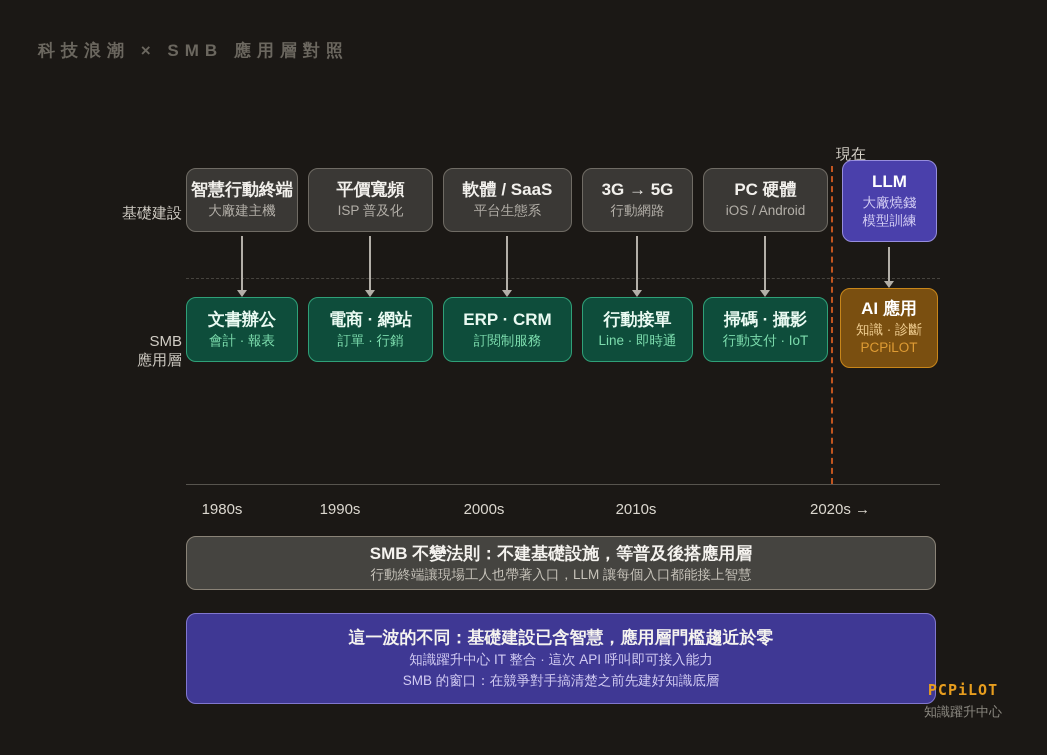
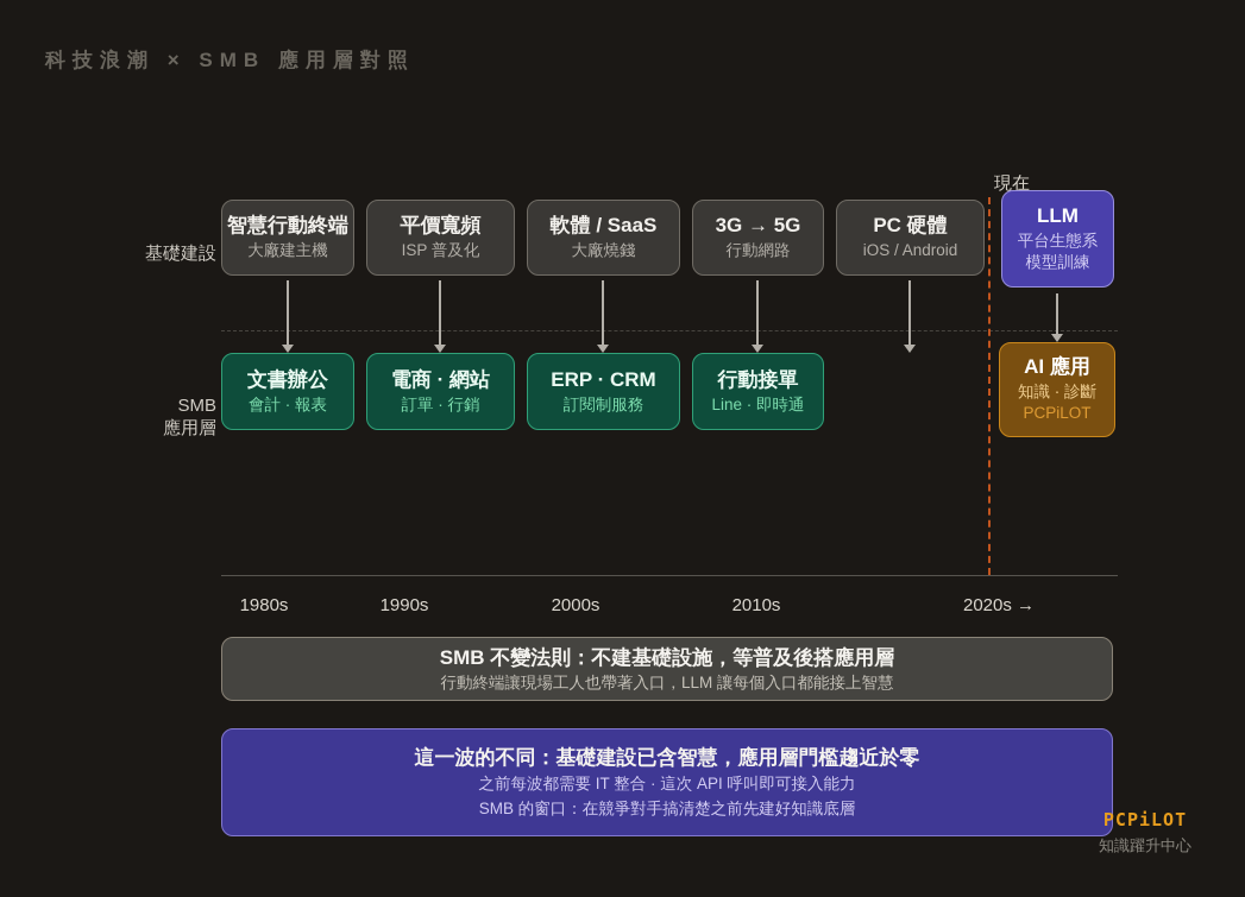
  科技浪潮 × SMB 應用層對照
  基礎建設
  SMB
  應用層
  現在
  智慧行動終端
  大廠建主機
  文書辦公
  會計 · 報表
  平價寬頻
  ISP 普及化
  電商 · 網站
  訂單 · 行銷
  軟體 / SaaS
- 平台生態系
+ 大廠燒錢
  ERP · CRM
  訂閱制服務
  3G → 5G
  行動網路
  行動接單
  Line · 即時通
  PC 硬體
  iOS / Android
- 掃碼 · 攝影
- 行動支付 · IoT
  LLM
- 大廠燒錢
+ 平台生態系
  模型訓練
  AI 應用
  知識 · 診斷
  PCPiLOT
  1980s
  1990s
  2000s
  2010s
  2020s →
  SMB 不變法則：不建基礎設施，等普及後搭應用層
  行動終端讓現場工人也帶著入口，LLM 讓每個入口都能接上智慧
  這一波的不同：基礎建設已含智慧，應用層門檻趨近於零
- 知識躍升中心 IT 整合 · 這次 API 呼叫即可接入能力
+ 之前每波都需要 IT 整合 · 這次 API 呼叫即可接入能力
  SMB 的窗口：在競爭對手搞清楚之前先建好知識底層
  PCPiLOT
  知識躍升中心
